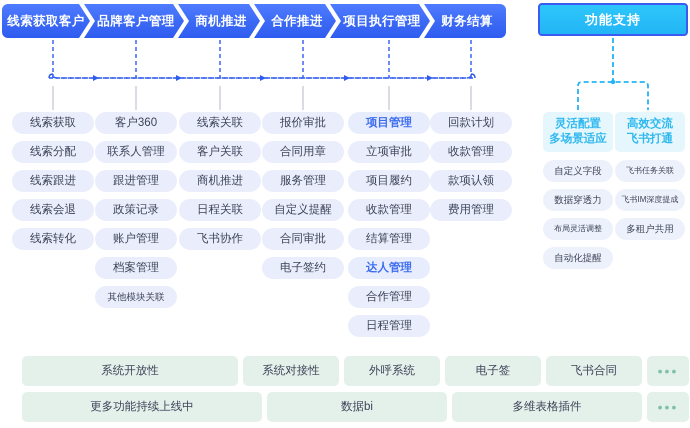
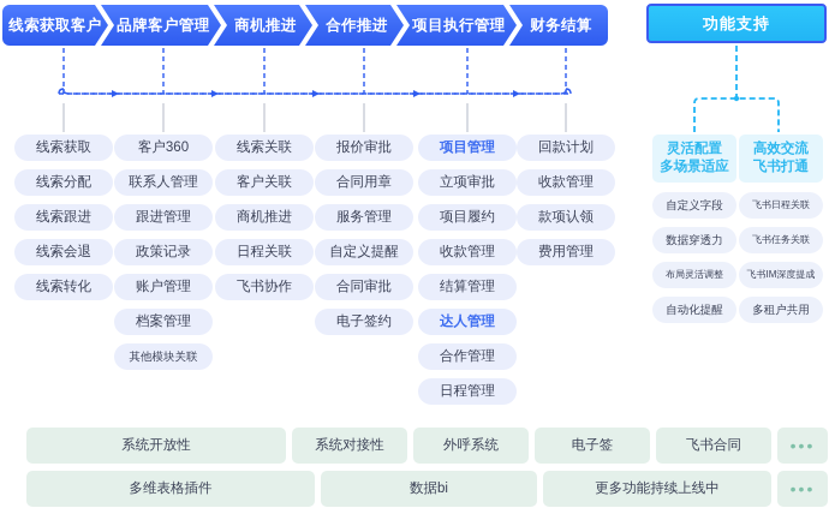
  线索获取客户
  品牌客户管理
  商机推进
  合作推进
  项目执行管理
  财务结算
  功能支持
  线索获取
  线索分配
  线索跟进
  线索会退
  线索转化
  客户360
  联系人管理
  跟进管理
  政策记录
  账户管理
  档案管理
  其他模块关联
  线索关联
  客户关联
  商机推进
  日程关联
  飞书协作
  报价审批
  合同用章
  服务管理
  自定义提醒
  合同审批
  电子签约
  项目管理
  立项审批
  项目履约
  收款管理
  结算管理
  达人管理
  合作管理
  日程管理
  回款计划
  收款管理
  款项认领
  费用管理
  灵活配置
  多场景适应
  自定义字段
  数据穿透力
  布局灵活调整
  自动化提醒
  高效交流
  飞书打通
+ 飞书日程关联
  飞书任务关联
  飞书IM深度提成
  多租户共用
  系统开放性
  系统对接性
  外呼系统
  电子签
  飞书合同
  •••
- 更多功能持续上线中
+ 多维表格插件
  数据bi
- 多维表格插件
+ 更多功能持续上线中
  •••
